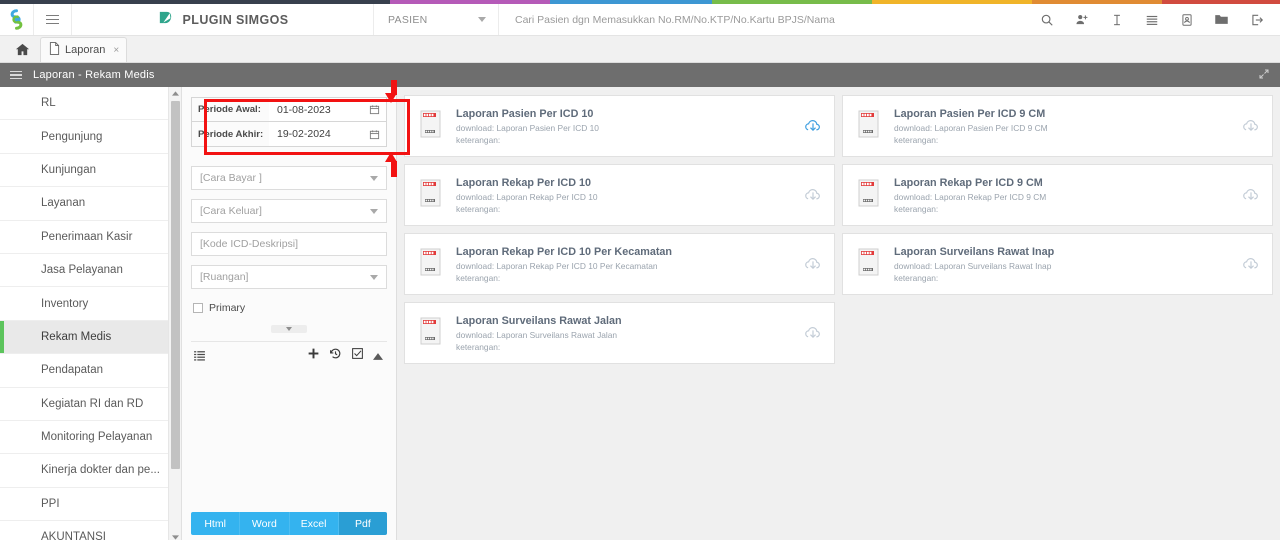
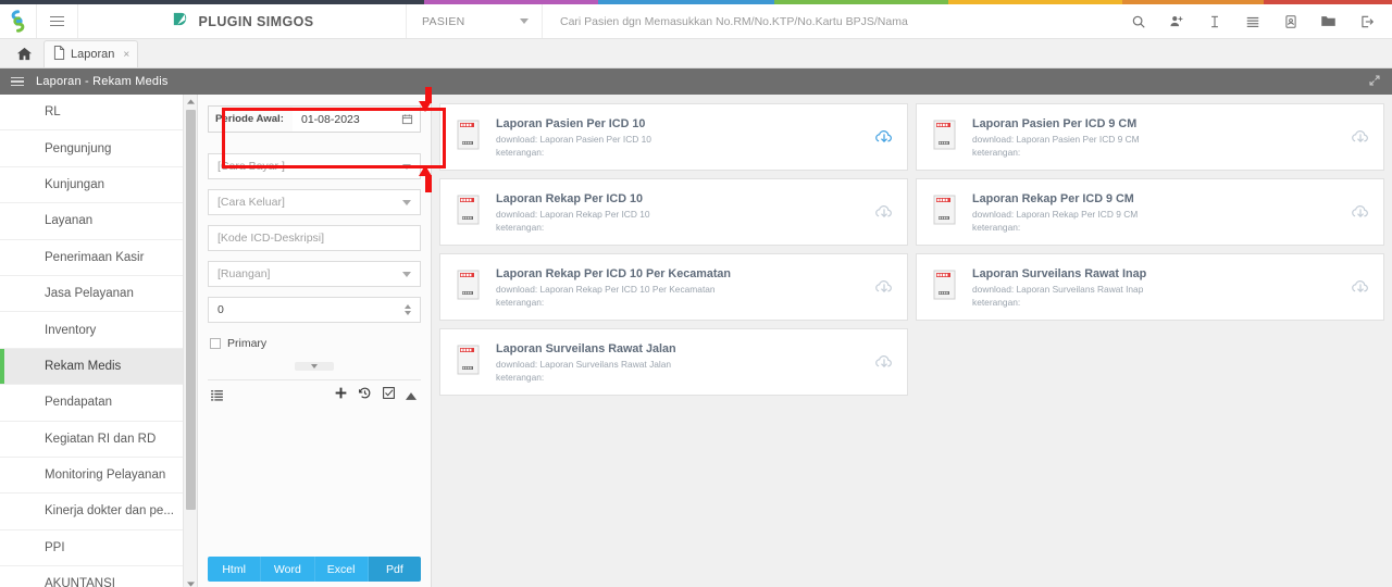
  PLUGIN SIMGOS
  PASIEN
  Cari Pasien dgn Memasukkan No.RM/No.KTP/No.Kartu BPJS/Nama
  Laporan
  ×
  Laporan - Rekam Medis
  RL
  Pengunjung
  Kunjungan
  Layanan
  Penerimaan Kasir
  Jasa Pelayanan
  Inventory
  Rekam Medis
  Pendapatan
  Kegiatan RI dan RD
  Monitoring Pelayanan
  Kinerja dokter dan pe...
  PPI
  AKUNTANSI
  Periode Awal:
  01-08-2023
- Periode Akhir:
- 19-02-2024
  [Cara Bayar ]
  [Cara Keluar]
  [Kode ICD-Deskripsi]
  [Ruangan]
+ 0
  Primary
  Html
  Word
  Excel
  Pdf
  Laporan Pasien Per ICD 10
  download: Laporan Pasien Per ICD 10
  keterangan:
  Laporan Rekap Per ICD 10
  download: Laporan Rekap Per ICD 10
  keterangan:
  Laporan Rekap Per ICD 10 Per Kecamatan
  download: Laporan Rekap Per ICD 10 Per Kecamatan
  keterangan:
  Laporan Surveilans Rawat Jalan
  download: Laporan Surveilans Rawat Jalan
  keterangan:
  Laporan Pasien Per ICD 9 CM
  download: Laporan Pasien Per ICD 9 CM
  keterangan:
  Laporan Rekap Per ICD 9 CM
  download: Laporan Rekap Per ICD 9 CM
  keterangan:
  Laporan Surveilans Rawat Inap
  download: Laporan Surveilans Rawat Inap
  keterangan:
